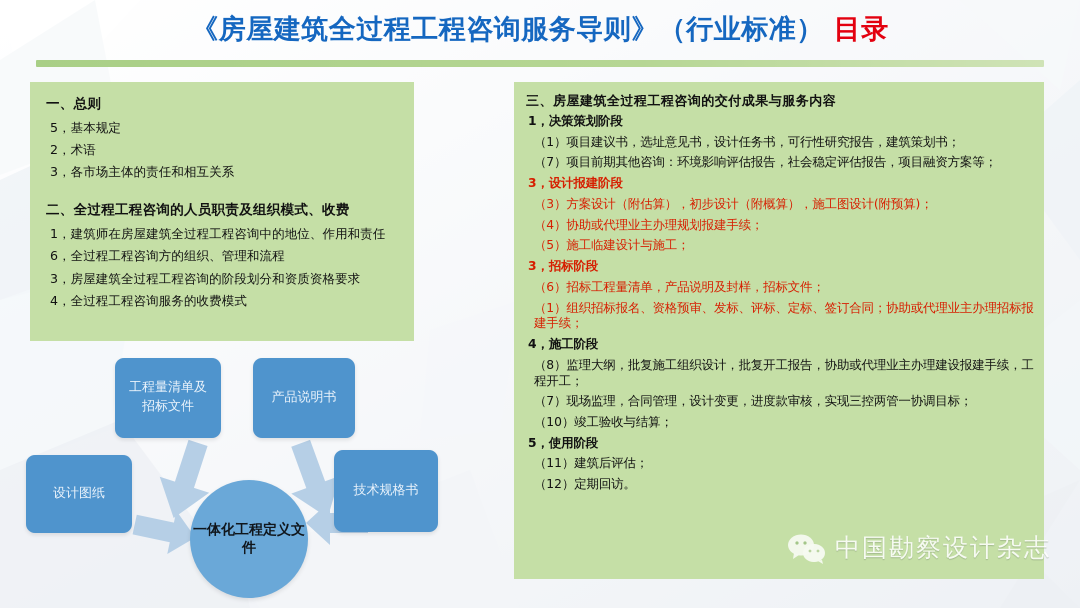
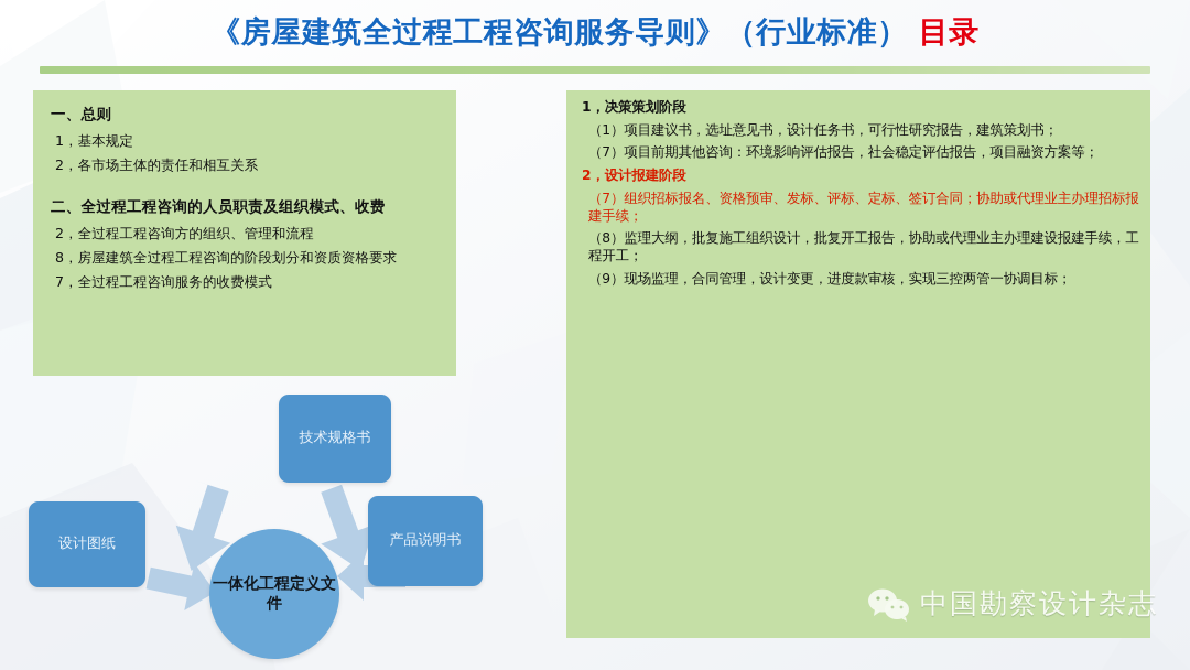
  《房屋建筑全过程工程咨询服务导则》（行业标准） 目录
  一、总则
- 5，基本规定
+ 1，基本规定
- 2，术语
- 3，各市场主体的责任和相互关系
+ 2，各市场主体的责任和相互关系
  二、全过程工程咨询的人员职责及组织模式、收费
- 1，建筑师在房屋建筑全过程工程咨询中的地位、作用和责任
- 6，全过程工程咨询方的组织、管理和流程
+ 2，全过程工程咨询方的组织、管理和流程
- 3，房屋建筑全过程工程咨询的阶段划分和资质资格要求
+ 8，房屋建筑全过程工程咨询的阶段划分和资质资格要求
- 4，全过程工程咨询服务的收费模式
+ 7，全过程工程咨询服务的收费模式
- 三、房屋建筑全过程工程咨询的交付成果与服务内容
  1，决策策划阶段
  （1）项目建议书，选址意见书，设计任务书，可行性研究报告，建筑策划书；
  （7）项目前期其他咨询：环境影响评估报告，社会稳定评估报告，项目融资方案等；
- 3，设计报建阶段
+ 2，设计报建阶段
- （3）方案设计（附估算），初步设计（附概算），施工图设计(附预算)；
- （4）协助或代理业主办理规划报建手续；
- （5）施工临建设计与施工；
- 3，招标阶段
- （6）招标工程量清单，产品说明及封样，招标文件；
- （1）组织招标报名、资格预审、发标、评标、定标、签订合同；协助或代理业主办理招标报建手续；
+ （7）组织招标报名、资格预审、发标、评标、定标、签订合同；协助或代理业主办理招标报建手续；
- 4，施工阶段
  （8）监理大纲，批复施工组织设计，批复开工报告，协助或代理业主办理建设报建手续，工程开工；
- （7）现场监理，合同管理，设计变更，进度款审核，实现三控两管一协调目标；
+ （9）现场监理，合同管理，设计变更，进度款审核，实现三控两管一协调目标；
- （10）竣工验收与结算；
- 5，使用阶段
- （11）建筑后评估；
- （12）定期回访。
- 工程量清单及招标文件
- 产品说明书
+ 技术规格书
  设计图纸
- 技术规格书
+ 产品说明书
  一体化工程定义文件
  中国勘察设计杂志
